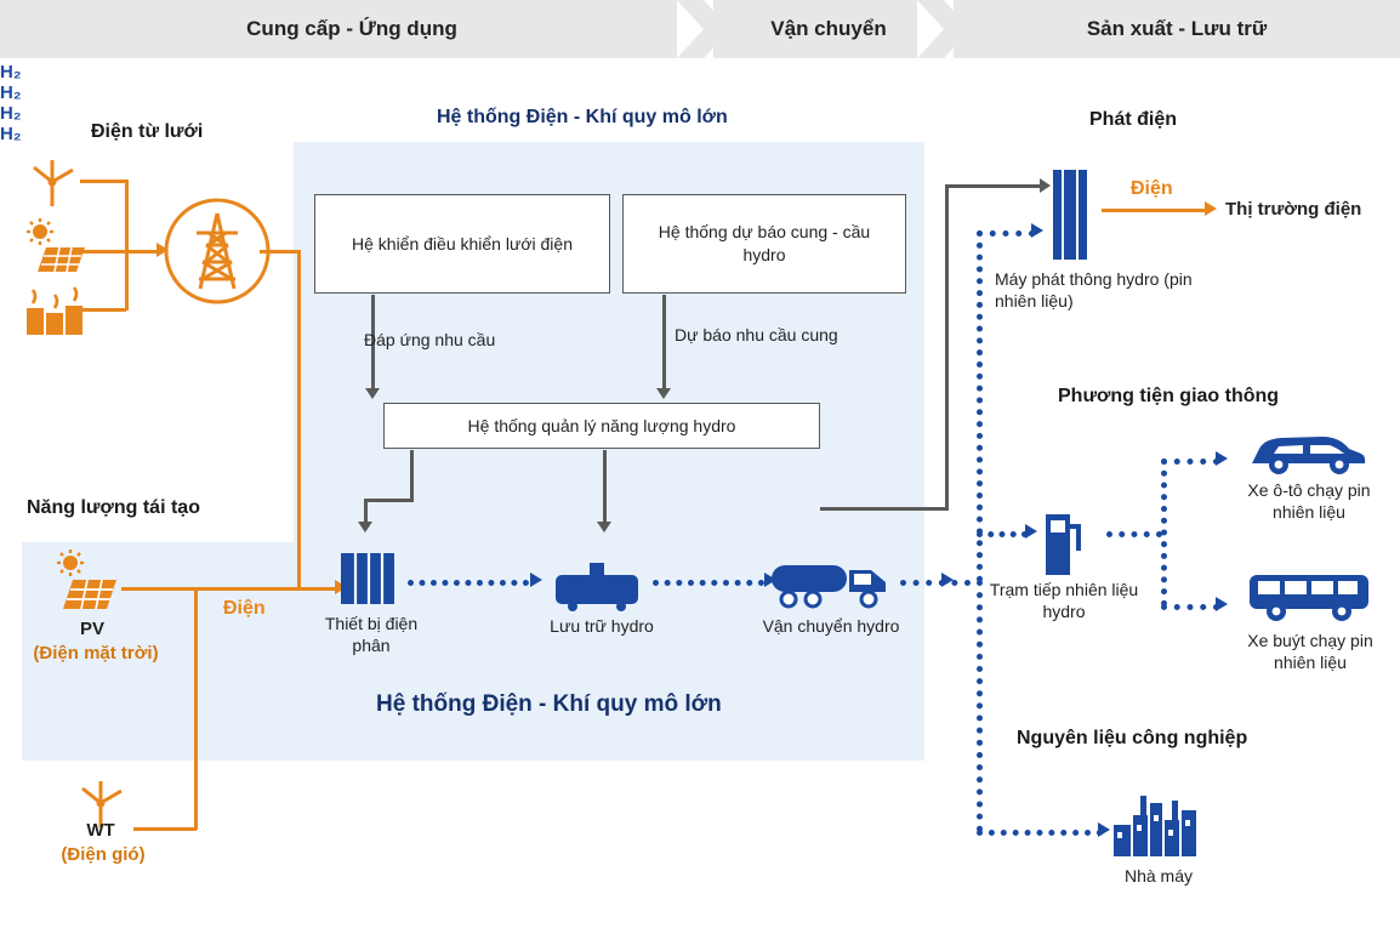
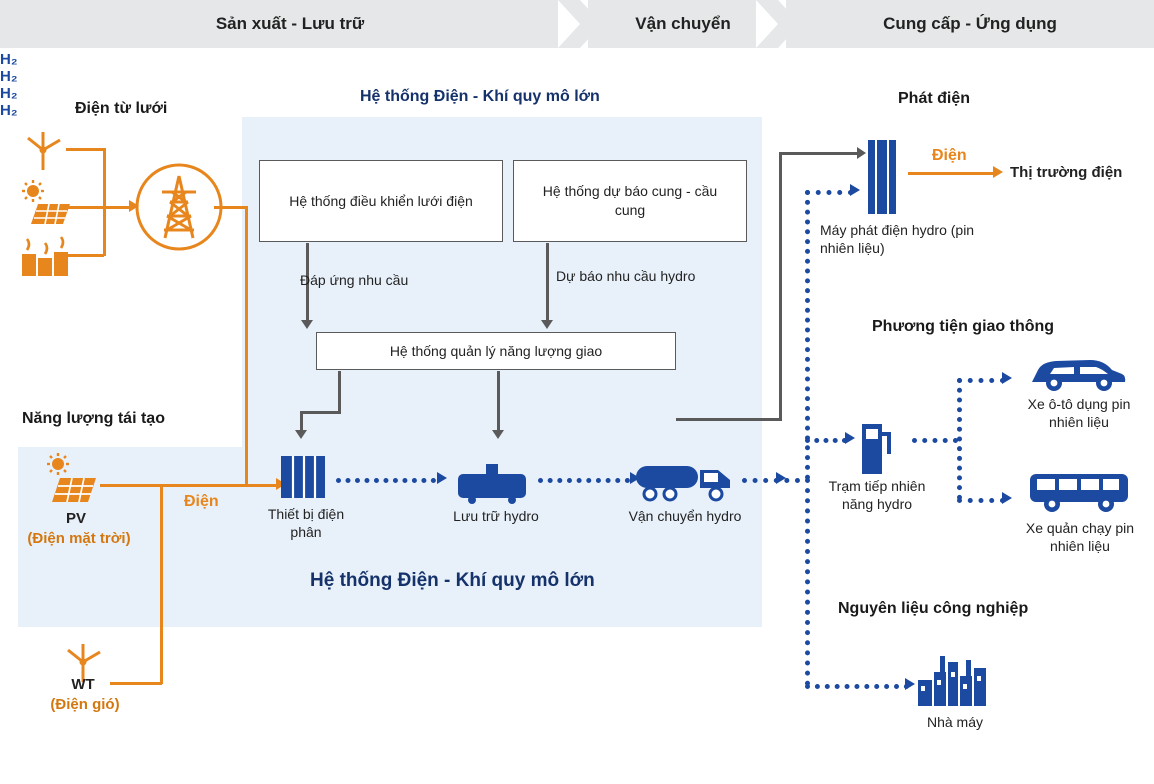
- Cung cấp - Ứng dụng
+ Sản xuất - Lưu trữ
  Vận chuyển
- Sản xuất - Lưu trữ
+ Cung cấp - Ứng dụng
  Điện từ lưới
  Năng lượng tái tạo
  Hệ thống Điện - Khí quy mô lớn
  Hệ thống Điện - Khí quy mô lớn
  Phát điện
  Phương tiện giao thông
  Nguyên liệu công nghiệp
  PV
  (Điện mặt trời)
  WT
  (Điện gió)
  Điện
- Hệ khiển điều khiển lưới điện
+ Hệ thống điều khiển lưới điện
- Hệ thống dự báo cung - cầu hydro
+ Hệ thống dự báo cung - cầu cung
- Hệ thống quản lý năng lượng hydro
+ Hệ thống quản lý năng lượng giao
  Đáp ứng nhu cầu
- Dự báo nhu cầu cung
+ Dự báo nhu cầu hydro
  Thiết bị điện phân
  Lưu trữ hydro
  Vận chuyển hydro
- Máy phát thông hydro (pin nhiên liệu)
+ Máy phát điện hydro (pin nhiên liệu)
  Điện
  Thị trường điện
  H₂
- Trạm tiếp nhiên liệu hydro
+ Trạm tiếp nhiên năng hydro
  H₂
  H₂
- Xe ô-tô chạy pin nhiên liệu
+ Xe ô-tô dụng pin nhiên liệu
- Xe buýt chạy pin nhiên liệu
+ Xe quản chạy pin nhiên liệu
  H₂
  Nhà máy
